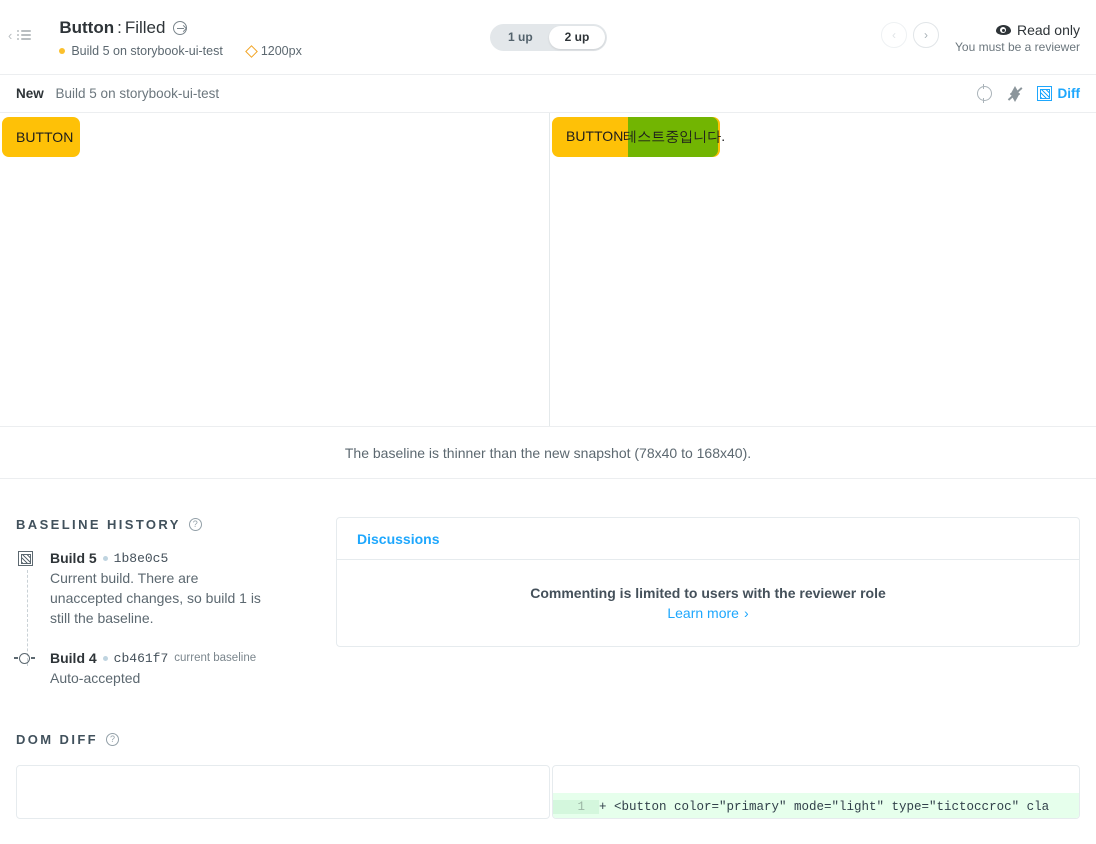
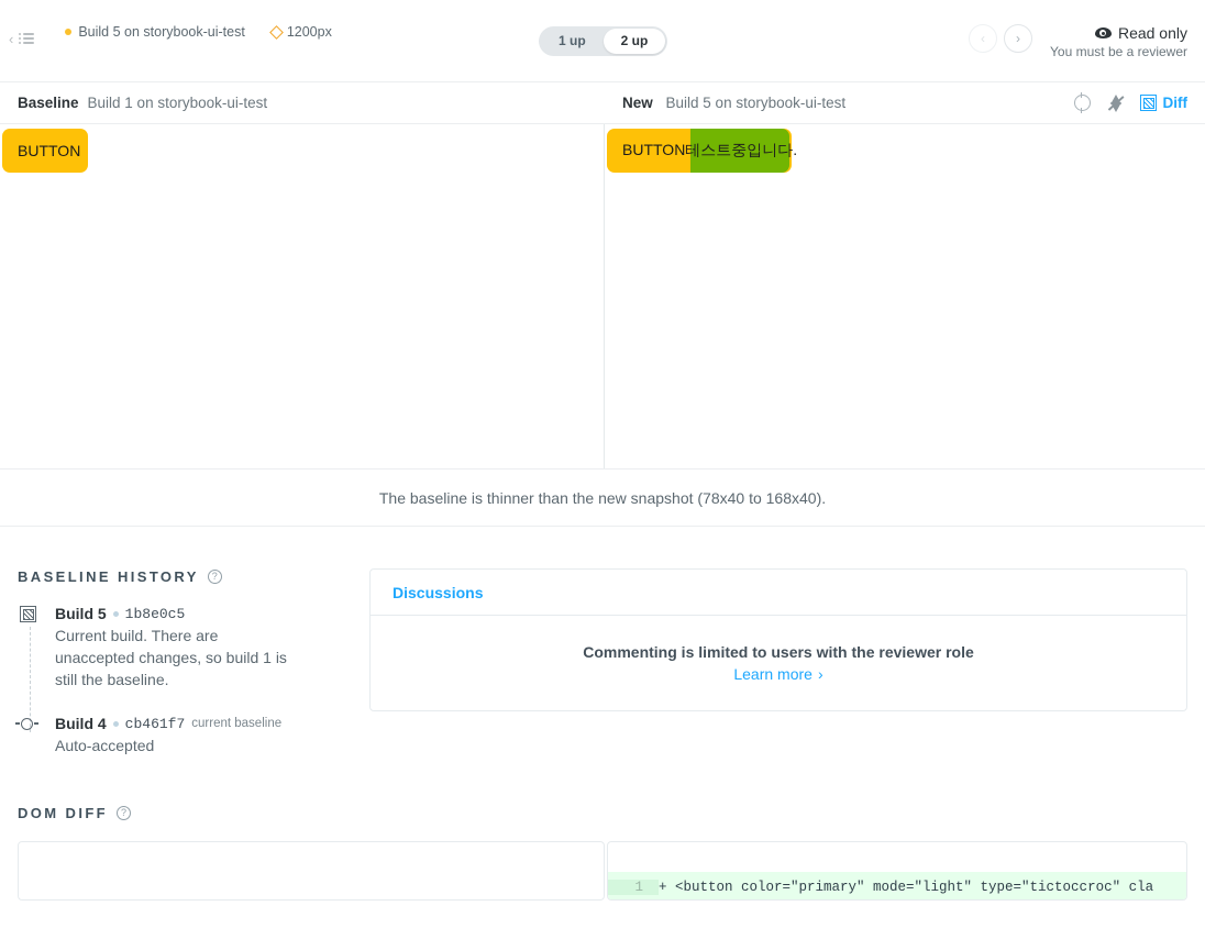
  ‹
- Button
- :
- Filled
  Build 5 on storybook-ui-test
  1200px
  1 up
  2 up
  ‹
  ›
  Read only
  You must be a reviewer
+ Baseline
+ Build 1 on storybook-ui-test
  New Build 5 on storybook-ui-test
  Diff
  BUTTON
  BUTTON테스트중입니다.
  The baseline is thinner than the new snapshot (78x40 to 168x40).
  BASELINE HISTORY
  ?
  Build 5
  1b8e0c5
  Current build. There are unaccepted changes, so build 1 is still the baseline.
  Build 4
  cb461f7
  current baseline
  Auto-accepted
  Discussions
  Commenting is limited to users with the reviewer role
  Learn more
  ›
  DOM DIFF
  ?
  1
  + <button color="primary" mode="light" type="tictoccroc" cla
